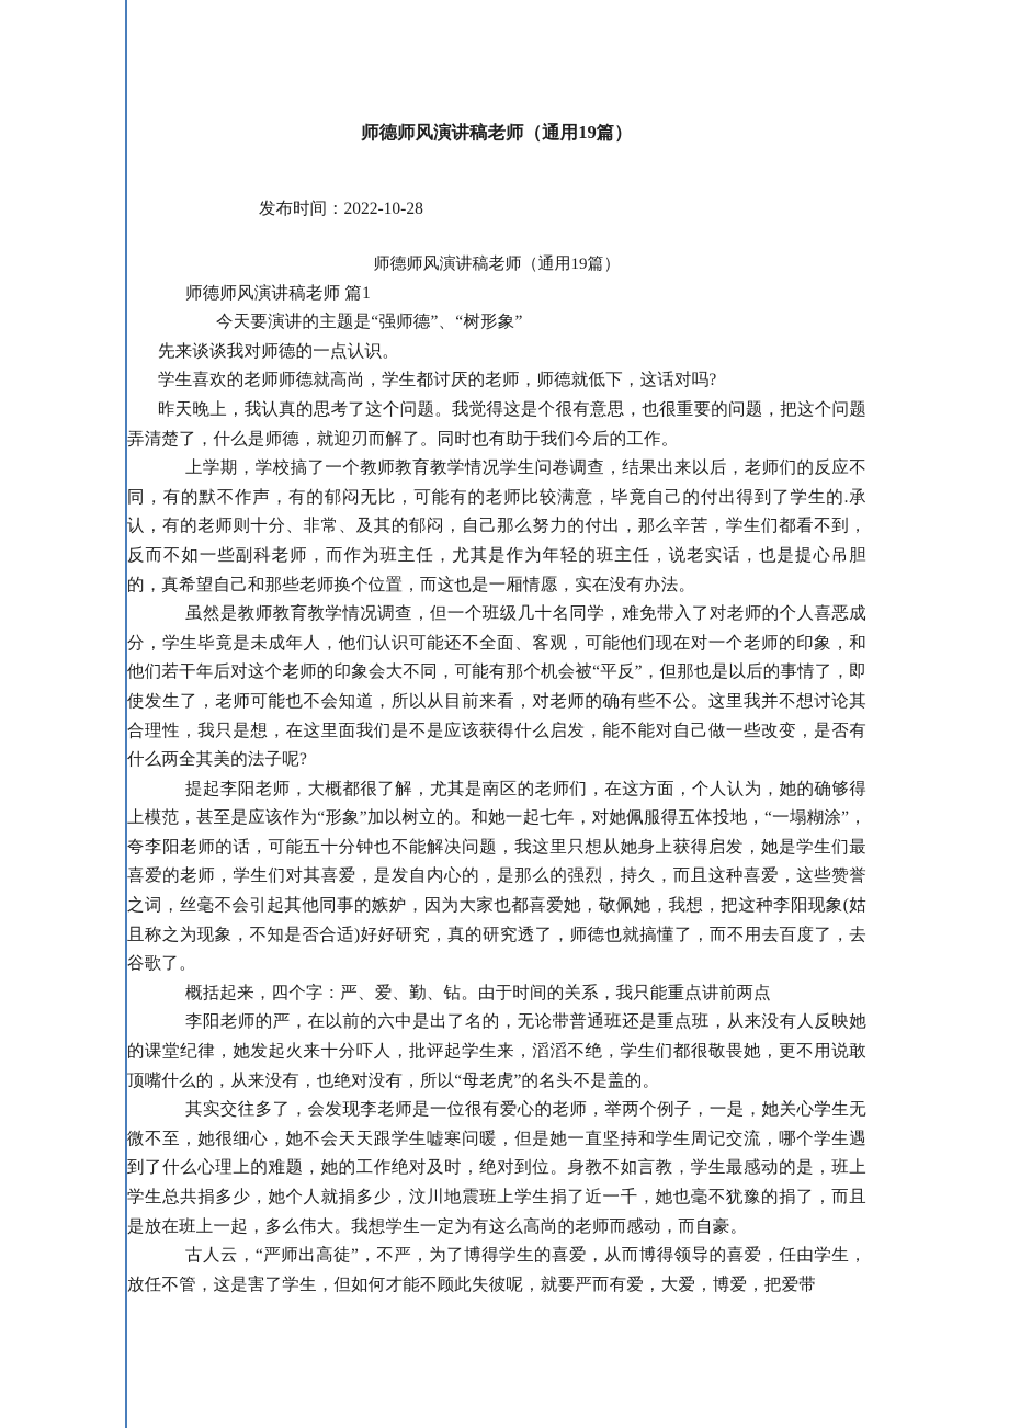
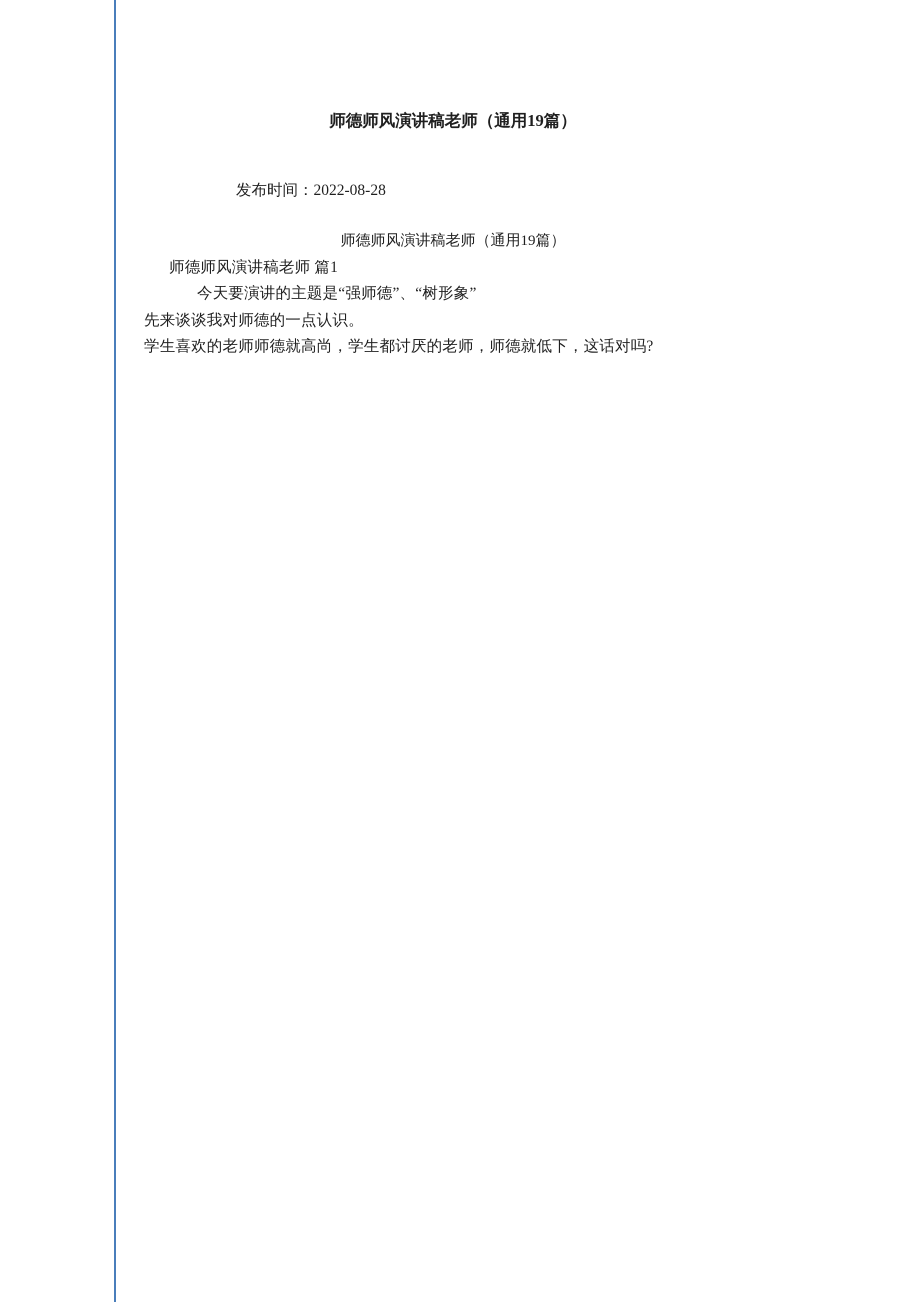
  师德师风演讲稿老师（通用19篇）
- 发布时间：2022-10-28
+ 发布时间：2022-08-28
  师德师风演讲稿老师（通用19篇）
  师德师风演讲稿老师 篇1
  今天要演讲的主题是“强师德”、“树形象”
  先来谈谈我对师德的一点认识。
  学生喜欢的老师师德就高尚，学生都讨厌的老师，师德就低下，这话对吗?
- 昨天晚上，我认真的思考了这个问题。我觉得这是个很有意思，也很重要的问题，把这个问题弄清楚了，什么是师德，就迎刃而解了。同时也有助于我们今后的工作。
- 上学期，学校搞了一个教师教育教学情况学生问卷调查，结果出来以后，老师们的反应不同，有的默不作声，有的郁闷无比，可能有的老师比较满意，毕竟自己的付出得到了学生的.承认，有的老师则十分、非常、及其的郁闷，自己那么努力的付出，那么辛苦，学生们都看不到，反而不如一些副科老师，而作为班主任，尤其是作为年轻的班主任，说老实话，也是提心吊胆的，真希望自己和那些老师换个位置，而这也是一厢情愿，实在没有办法。
- 虽然是教师教育教学情况调查，但一个班级几十名同学，难免带入了对老师的个人喜恶成分，学生毕竟是未成年人，他们认识可能还不全面、客观，可能他们现在对一个老师的印象，和他们若干年后对这个老师的印象会大不同，可能有那个机会被“平反”，但那也是以后的事情了，即使发生了，老师可能也不会知道，所以从目前来看，对老师的确有些不公。这里我并不想讨论其合理性，我只是想，在这里面我们是不是应该获得什么启发，能不能对自己做一些改变，是否有什么两全其美的法子呢?
- 提起李阳老师，大概都很了解，尤其是南区的老师们，在这方面，个人认为，她的确够得上模范，甚至是应该作为“形象”加以树立的。和她一起七年，对她佩服得五体投地，“一塌糊涂”，夸李阳老师的话，可能五十分钟也不能解决问题，我这里只想从她身上获得启发，她是学生们最喜爱的老师，学生们对其喜爱，是发自内心的，是那么的强烈，持久，而且这种喜爱，这些赞誉之词，丝毫不会引起其他同事的嫉妒，因为大家也都喜爱她，敬佩她，我想，把这种李阳现象(姑且称之为现象，不知是否合适)好好研究，真的研究透了，师德也就搞懂了，而不用去百度了，去谷歌了。
- 概括起来，四个字：严、爱、勤、钻。由于时间的关系，我只能重点讲前两点
- 李阳老师的严，在以前的六中是出了名的，无论带普通班还是重点班，从来没有人反映她的课堂纪律，她发起火来十分吓人，批评起学生来，滔滔不绝，学生们都很敬畏她，更不用说敢顶嘴什么的，从来没有，也绝对没有，所以“母老虎”的名头不是盖的。
- 其实交往多了，会发现李老师是一位很有爱心的老师，举两个例子，一是，她关心学生无微不至，她很细心，她不会天天跟学生嘘寒问暖，但是她一直坚持和学生周记交流，哪个学生遇到了什么心理上的难题，她的工作绝对及时，绝对到位。身教不如言教，学生最感动的是，班上学生总共捐多少，她个人就捐多少，汶川地震班上学生捐了近一千，她也毫不犹豫的捐了，而且是放在班上一起，多么伟大。我想学生一定为有这么高尚的老师而感动，而自豪。
- 古人云，“严师出高徒”，不严，为了博得学生的喜爱，从而博得领导的喜爱，任由学生，放任不管，这是害了学生，但如何才能不顾此失彼呢，就要严而有爱，大爱，博爱，把爱带
